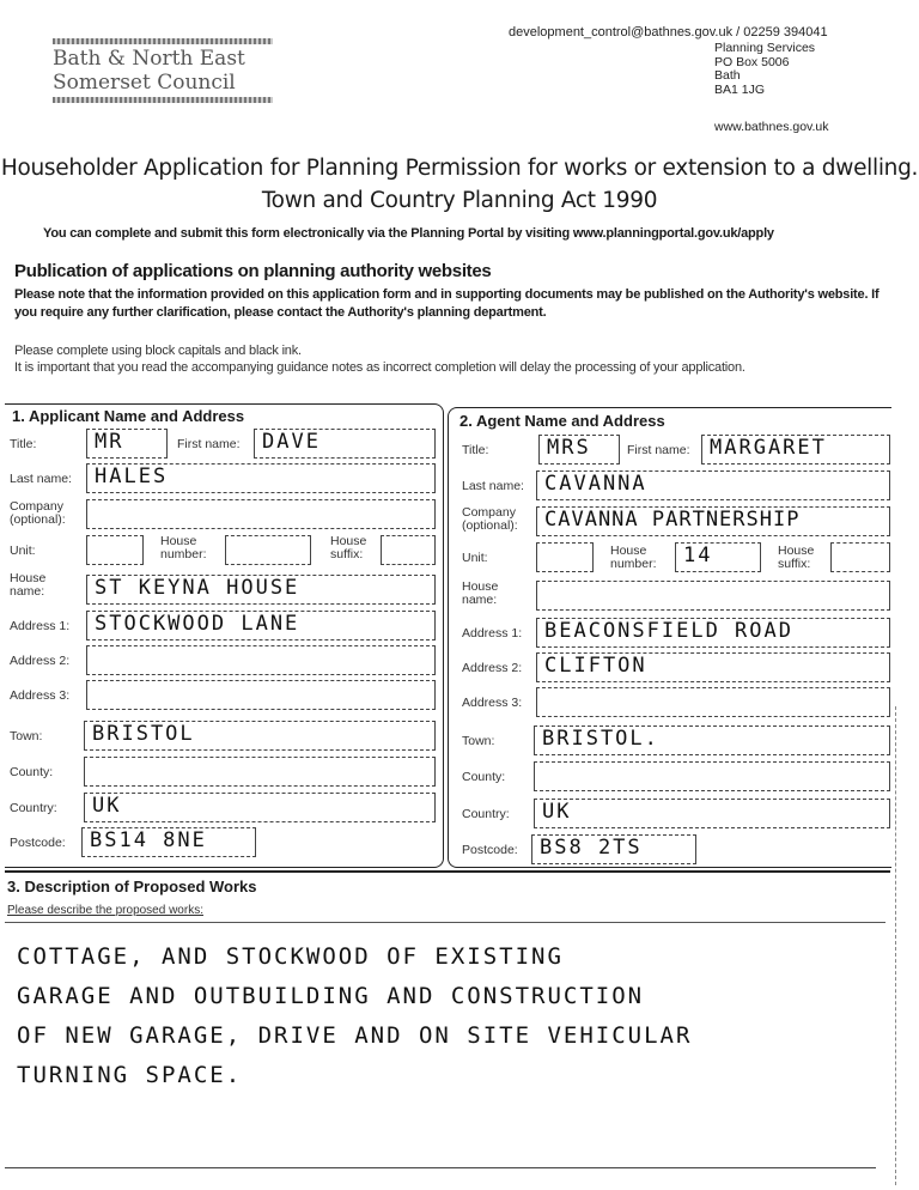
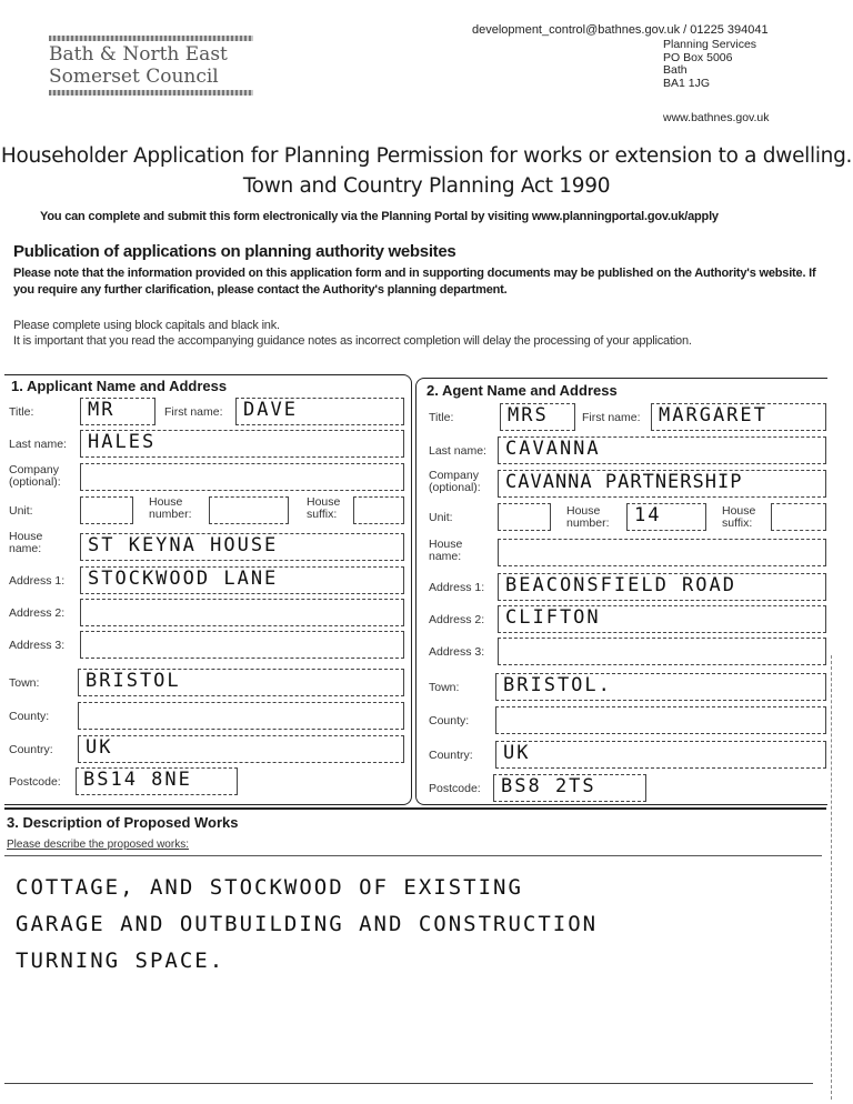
  Bath & North East
  Somerset Council
- development_control@bathnes.gov.uk / 02259 394041
+ development_control@bathnes.gov.uk / 01225 394041
  Planning Services
  PO Box 5006
  Bath
  BA1 1JG
  www.bathnes.gov.uk
  Householder Application for Planning Permission for works or extension to a dwelling.
  Town and Country Planning Act 1990
  You can complete and submit this form electronically via the Planning Portal by visiting www.planningportal.gov.uk/apply
  Publication of applications on planning authority websites
  Please note that the information provided on this application form and in supporting documents may be published on the Authority's website. If you require any further clarification, please contact the Authority's planning department.
  Please complete using block capitals and black ink.
  It is important that you read the accompanying guidance notes as incorrect completion will delay the processing of your application.
  1. Applicant Name and Address
  Title:
  MR
  First name:
  DAVE
  Last name:
  HALES
  Company
  (optional):
  Unit:
  House
  number:
  House
  suffix:
  House
  name:
  ST KEYNA HOUSE
  Address 1:
  STOCKWOOD LANE
  Address 2:
  Address 3:
  Town:
  BRISTOL
  County:
  Country:
  UK
  Postcode:
  BS14 8NE
  2. Agent Name and Address
  Title:
  MRS
  First name:
  MARGARET
  Last name:
  CAVANNA
  Company
  (optional):
  CAVANNA PARTNERSHIP
  Unit:
  House
  number:
  14
  House
  suffix:
  House
  name:
  Address 1:
  BEACONSFIELD ROAD
  Address 2:
  CLIFTON
  Address 3:
  Town:
  BRISTOL.
  County:
  Country:
  UK
  Postcode:
  BS8 2TS
  3. Description of Proposed Works
  Please describe the proposed works:
  COTTAGE, AND STOCKWOOD OF EXISTING
  GARAGE AND OUTBUILDING AND CONSTRUCTION
- OF NEW GARAGE, DRIVE AND ON SITE VEHICULAR
  TURNING SPACE.
